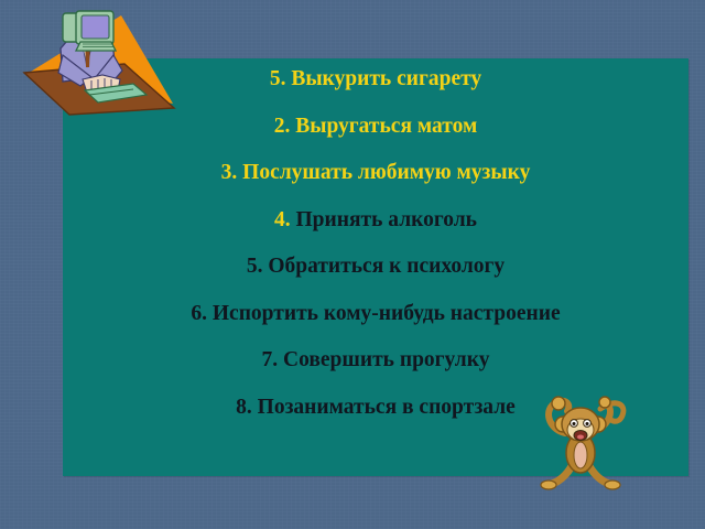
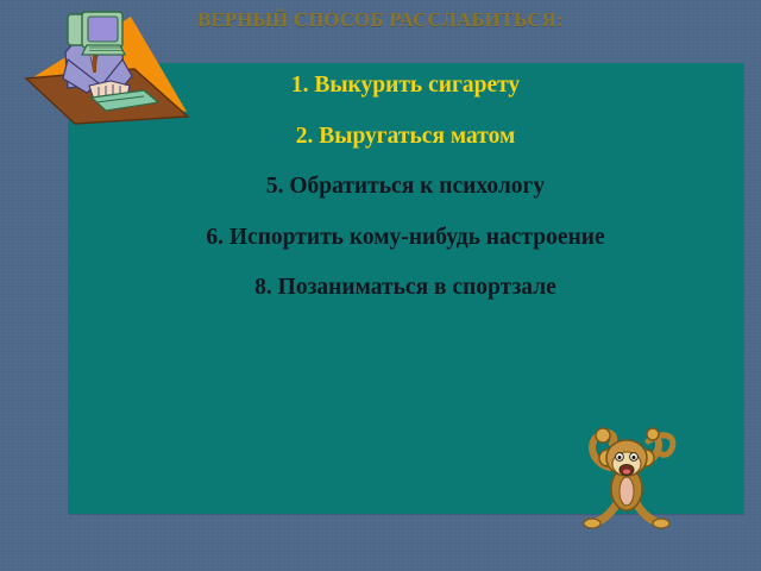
+ ВЕРНЫЙ СПОСОБ РАССЛАБИТЬСЯ:
- 5. Выкурить сигарету
+ 1. Выкурить сигарету
  2. Выругаться матом
- 3. Послушать любимую музыку
- 4. Принять алкоголь
  5. Обратиться к психологу
  6. Испортить кому-нибудь настроение
- 7. Совершить прогулку
  8. Позаниматься в спортзале
